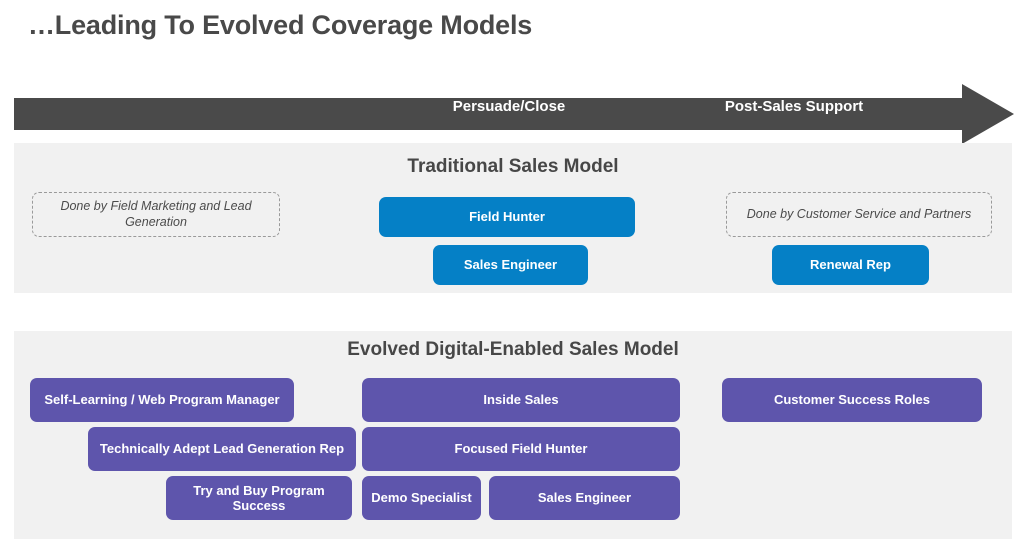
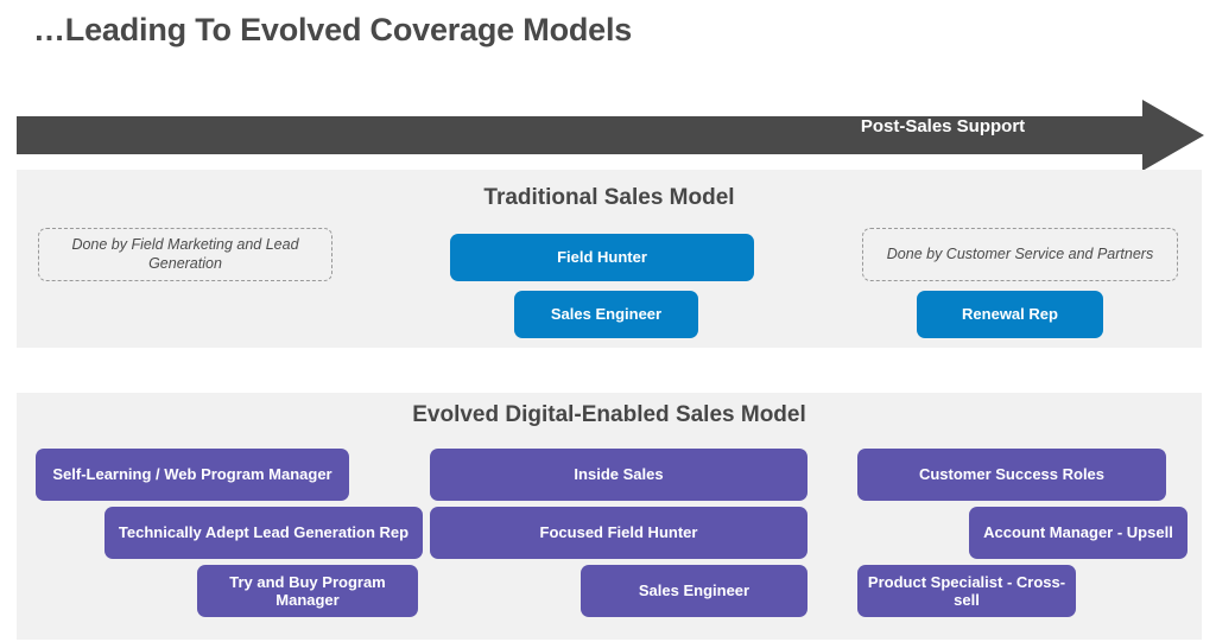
  …Leading To Evolved Coverage Models
- Persuade/Close
  Post-Sales Support
  Traditional Sales Model
  Done by Field Marketing and Lead Generation
  Field Hunter
  Sales Engineer
  Done by Customer Service and Partners
  Renewal Rep
  Evolved Digital-Enabled Sales Model
  Self-Learning / Web Program Manager
  Technically Adept Lead Generation Rep
- Try and Buy Program Success
+ Try and Buy Program Manager
  Inside Sales
  Focused Field Hunter
- Demo Specialist
  Sales Engineer
  Customer Success Roles
+ Account Manager - Upsell
+ Product Specialist - Cross-sell
